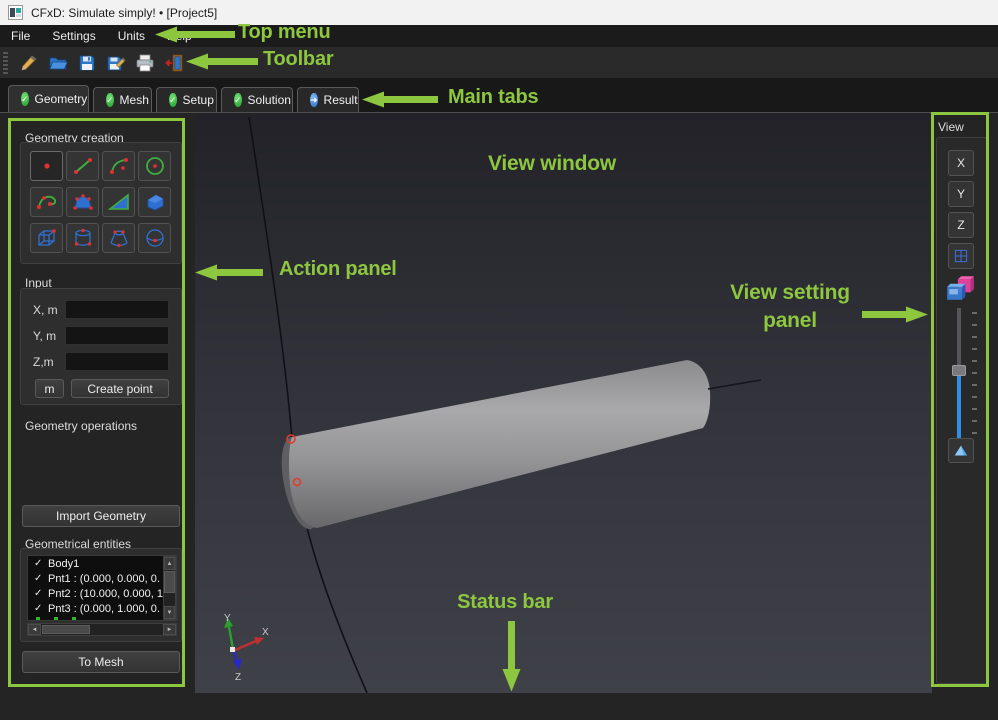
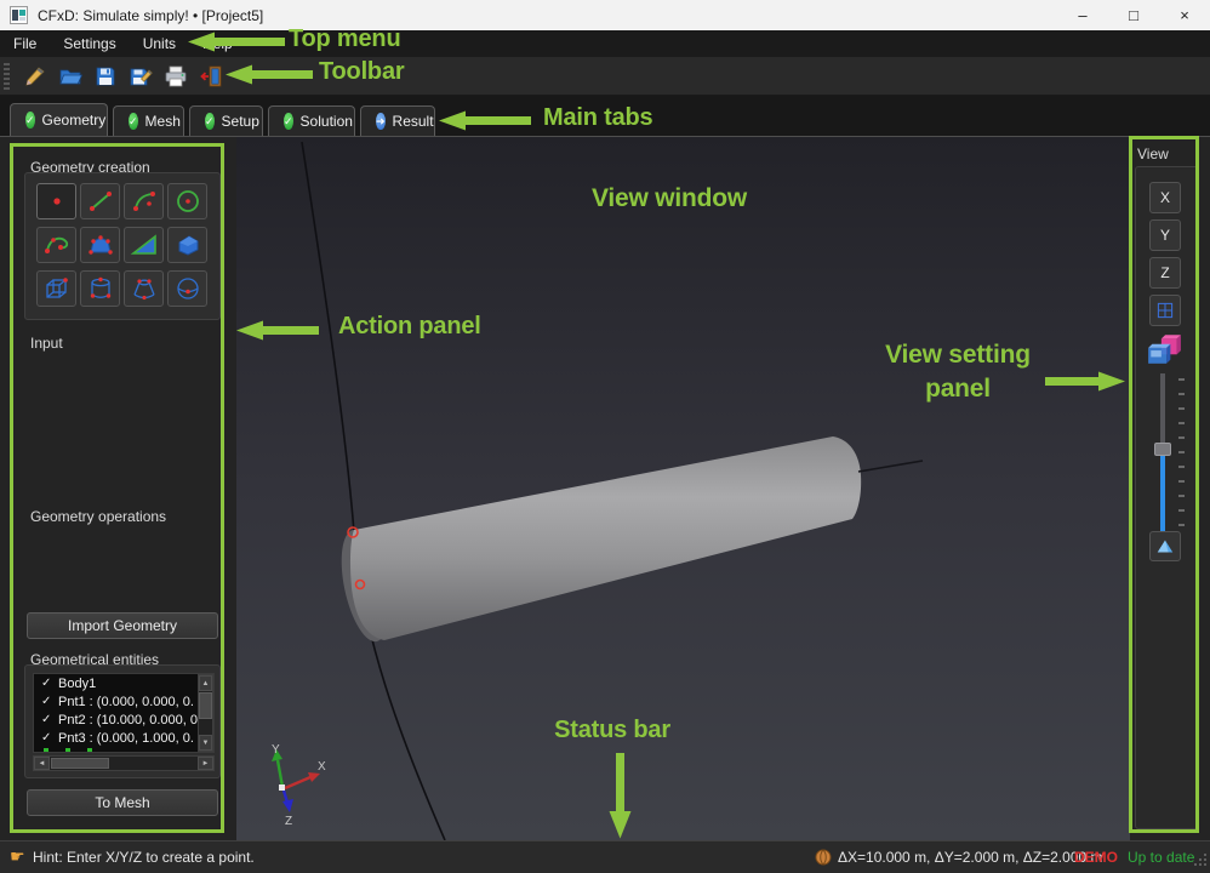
  CFxD: Simulate simply! • [Project5]
+ –
+ □
+ ×
  File
  Settings
  Units
  ✓
  Geometry
  ✓
  Mesh
  ✓
  Setup
  ✓
  Solution
  ➜
  Result
  Geometry creation
  Input
- X, m
- Y, m
- Z,m
- m
- Create point
  Geometry operations
  Import Geometry
  Geometrical entities
  ✓
  Body1
  ✓
  Pnt1 : (0.000, 0.000, 0.
  ✓
- Pnt2 : (10.000, 0.000, 1
+ Pnt2 : (10.000, 0.000, 0
  ✓
  Pnt3 : (0.000, 1.000, 0.
  To Mesh
  Y
  X
  Z
  View
  X
  Y
  Z
+ ☛
+ Hint: Enter X/Y/Z to create a point.
+ ΔX=10.000 m, ΔY=2.000 m, ΔZ=2.000 m
+ DEMO
+ Up to date
  Top menu
  Toolbar
  Main tabs
  Action panel
  View window
  View setting
  panel
  Status bar
